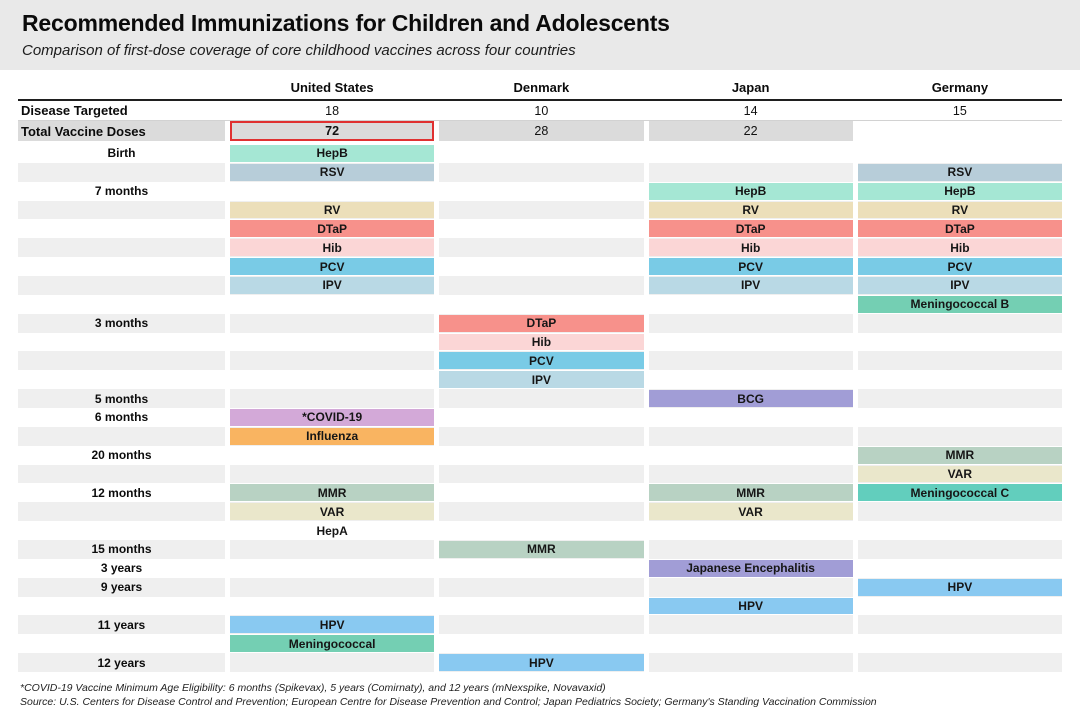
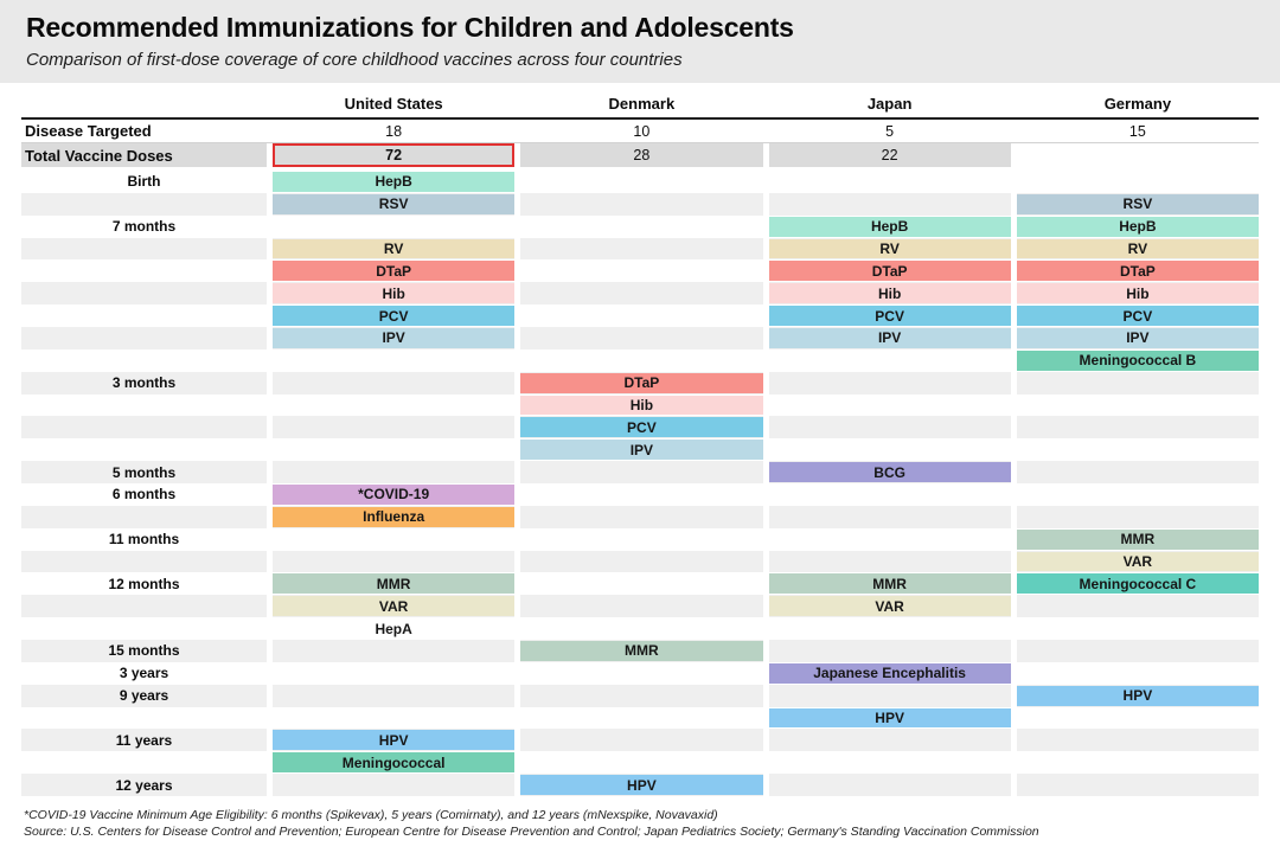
  Recommended Immunizations for Children and Adolescents
  Comparison of first-dose coverage of core childhood vaccines across four countries
  United States
  Denmark
  Japan
  Germany
  Disease Targeted
  18
  10
- 14
+ 5
  15
  Total Vaccine Doses
  72
  28
  22
  Birth
  HepB
  RSV
  RSV
  7 months
  HepB
  HepB
  RV
  RV
  RV
  DTaP
  DTaP
  DTaP
  Hib
  Hib
  Hib
  PCV
  PCV
  PCV
  IPV
  IPV
  IPV
  Meningococcal B
  3 months
  DTaP
  Hib
  PCV
  IPV
  5 months
  BCG
  6 months
  *COVID-19
  Influenza
- 20 months
+ 11 months
  MMR
  VAR
  12 months
  MMR
  MMR
  Meningococcal C
  VAR
  VAR
  HepA
  15 months
  MMR
  3 years
  Japanese Encephalitis
  9 years
  HPV
  HPV
  11 years
  HPV
  Meningococcal
  12 years
  HPV
  *COVID-19 Vaccine Minimum Age Eligibility: 6 months (Spikevax), 5 years (Comirnaty), and 12 years (mNexspike, Novavaxid)
  Source: U.S. Centers for Disease Control and Prevention; European Centre for Disease Prevention and Control; Japan Pediatrics Society; Germany's Standing Vaccination Commission
